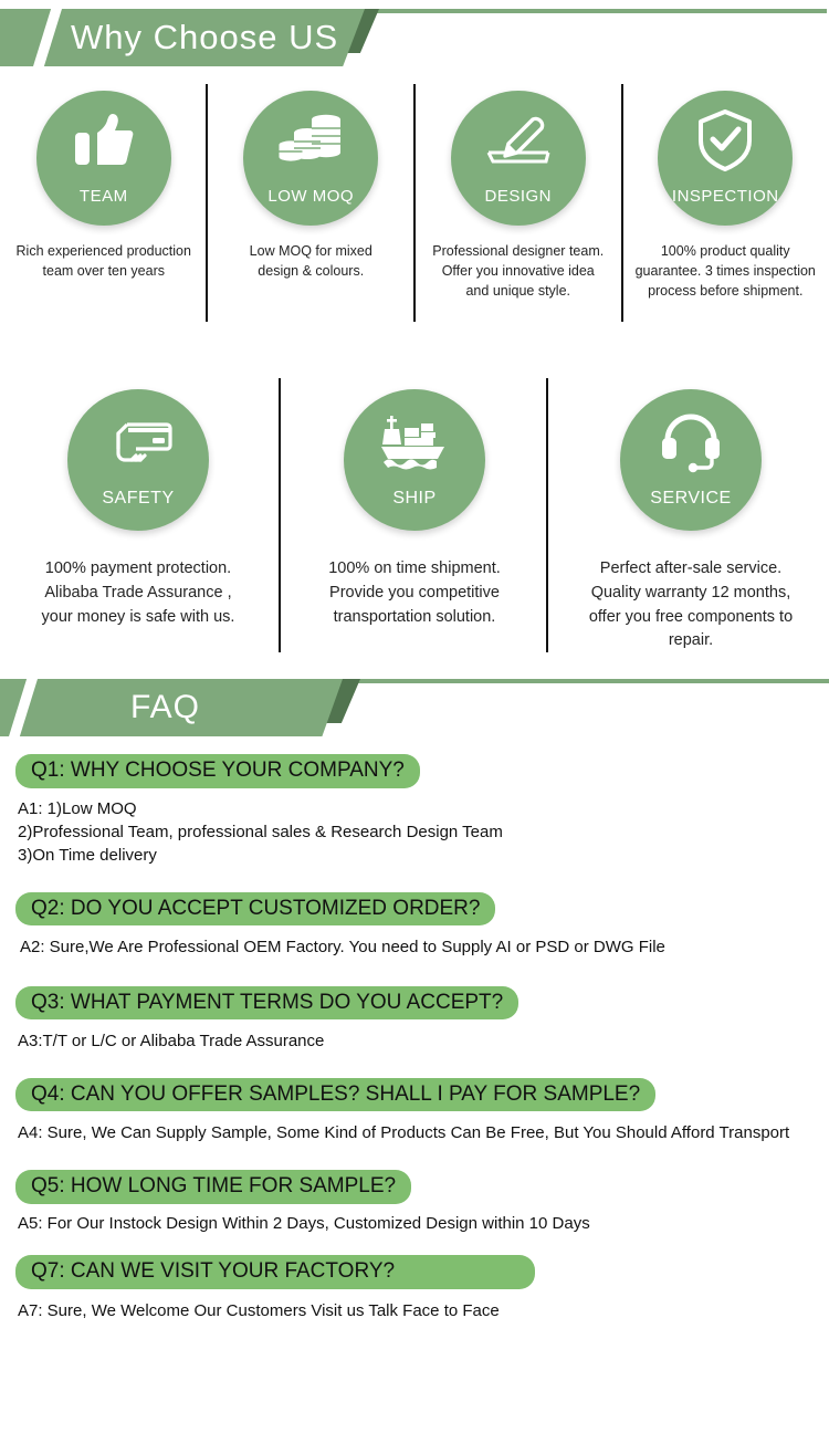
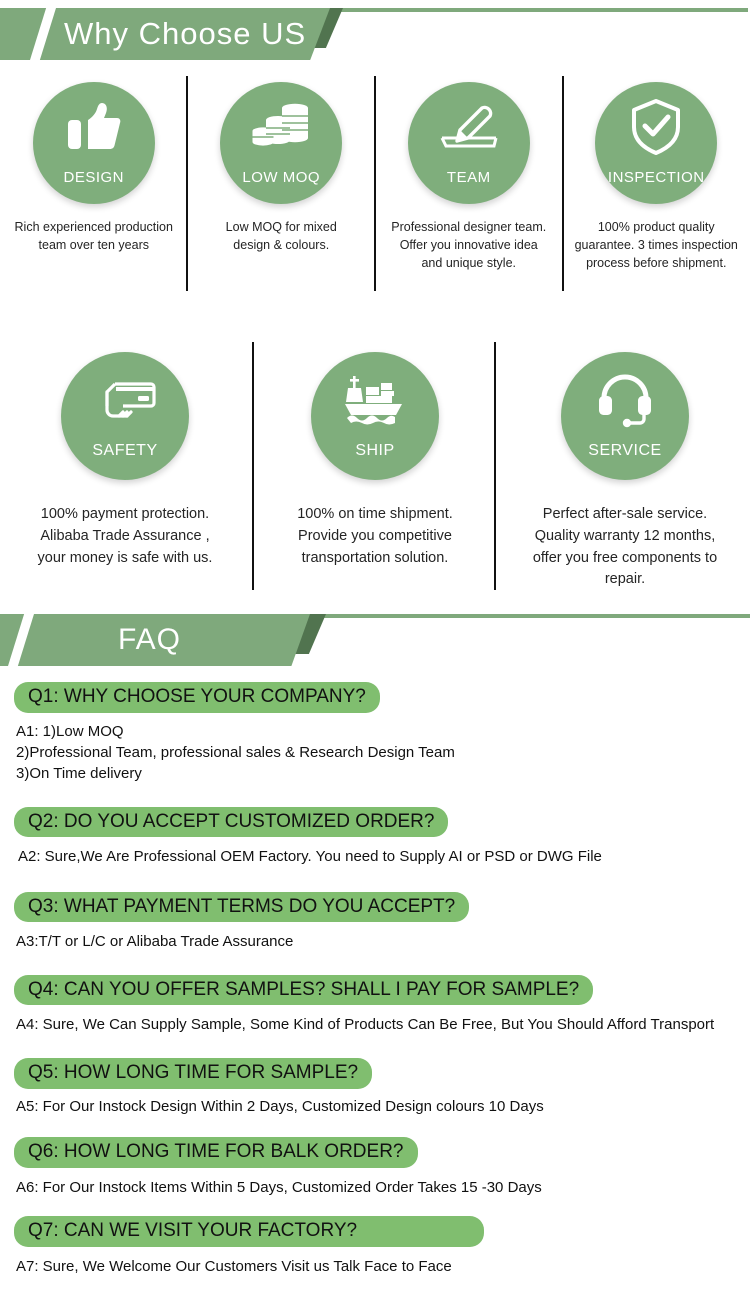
  Why Choose US
- TEAM
+ DESIGN
  Rich experienced production
  team over ten years
  LOW MOQ
  Low MOQ for mixed
  design & colours.
- DESIGN
+ TEAM
  Professional designer team.
  Offer you innovative idea
  and unique style.
  INSPECTION
  100% product quality
  guarantee. 3 times inspection
  process before shipment.
  SAFETY
  100% payment protection.
  Alibaba Trade Assurance ,
  your money is safe with us.
  SHIP
  100% on time shipment.
  Provide you competitive
  transportation solution.
  SERVICE
  Perfect after-sale service.
  Quality warranty 12 months,
  offer you free components to
  repair.
  FAQ
  Q1: WHY CHOOSE YOUR COMPANY?
  A1: 1)Low MOQ
  2)Professional Team, professional sales & Research Design Team
  3)On Time delivery
  Q2: DO YOU ACCEPT CUSTOMIZED ORDER?
  A2: Sure,We Are Professional OEM Factory. You need to Supply AI or PSD or DWG File
  Q3: WHAT PAYMENT TERMS DO YOU ACCEPT?
  A3:T/T or L/C or Alibaba Trade Assurance
  Q4: CAN YOU OFFER SAMPLES? SHALL I PAY FOR SAMPLE?
  A4: Sure, We Can Supply Sample, Some Kind of Products Can Be Free, But You Should Afford Transport
  Q5: HOW LONG TIME FOR SAMPLE?
- A5: For Our Instock Design Within 2 Days, Customized Design within 10 Days
+ A5: For Our Instock Design Within 2 Days, Customized Design colours 10 Days
+ Q6: HOW LONG TIME FOR BALK ORDER?
+ A6: For Our Instock Items Within 5 Days, Customized Order Takes 15 -30 Days
  Q7: CAN WE VISIT YOUR FACTORY?
  A7: Sure, We Welcome Our Customers Visit us Talk Face to Face
